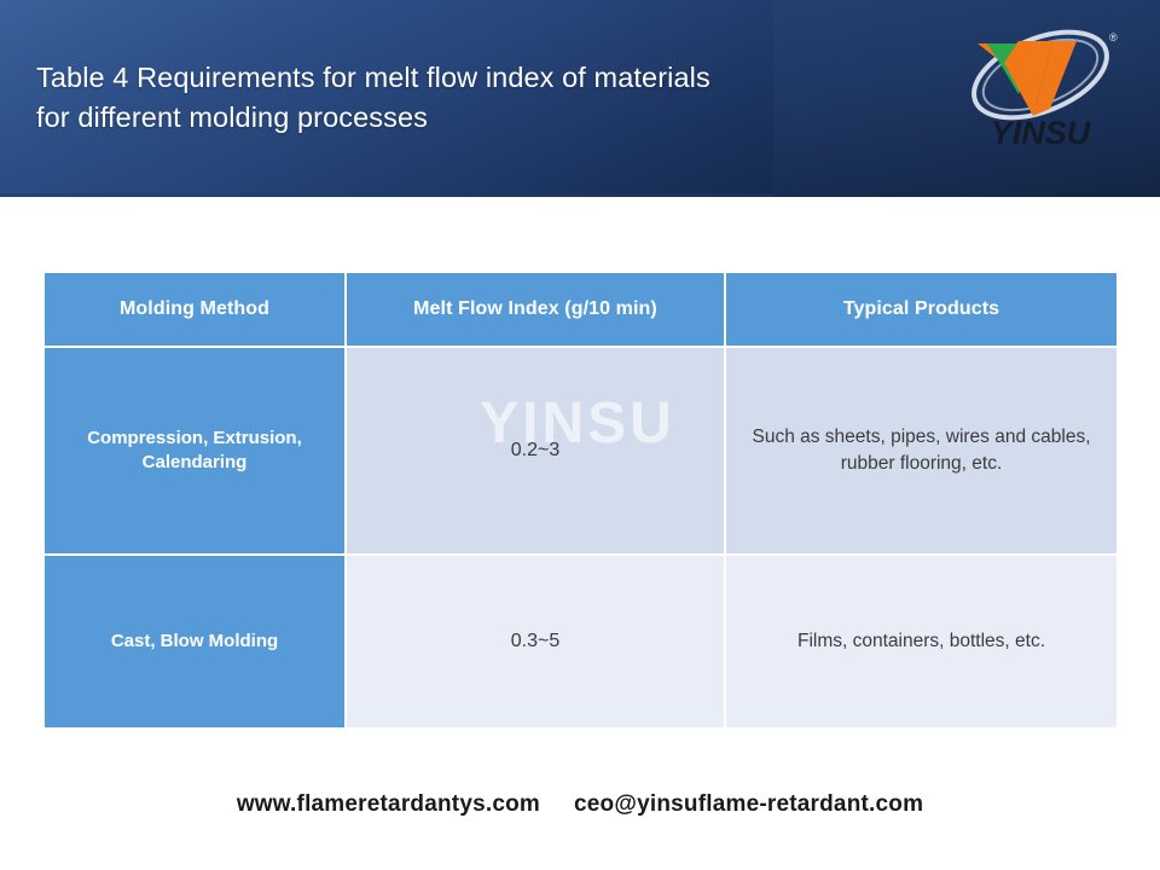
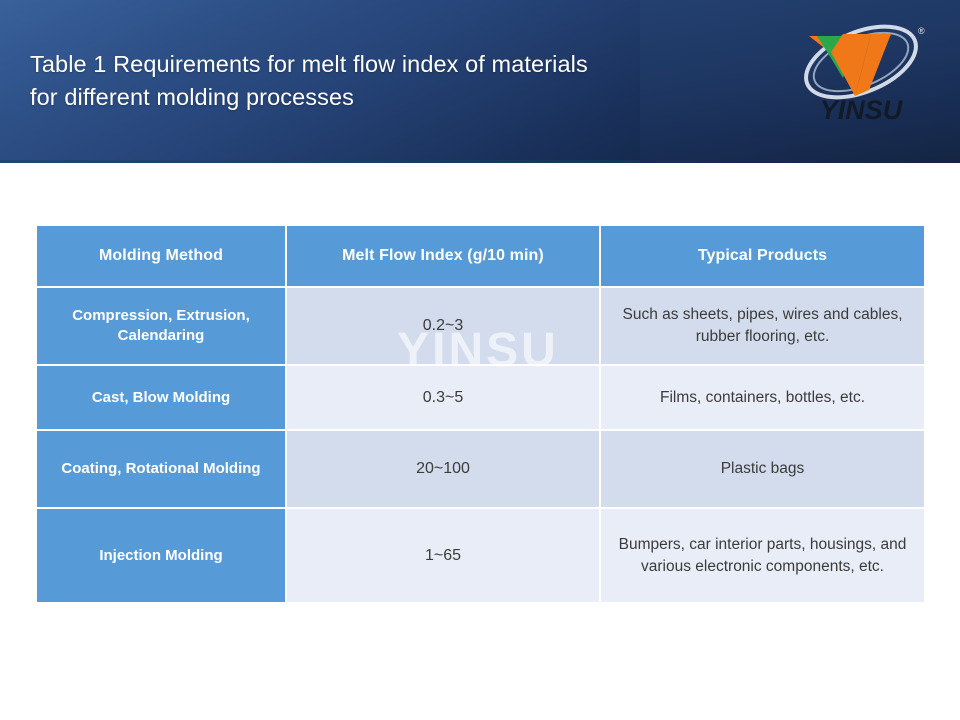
- Table 4 Requirements for melt flow index of materials for different molding processes
+ Table 1 Requirements for melt flow index of materials for different molding processes
  ®
  YINSU
  Molding Method	Melt Flow Index (g/10 min)	Typical Products
  Compression, Extrusion, Calendaring	0.2~3	Such as sheets, pipes, wires and cables, rubber flooring, etc.
  Cast, Blow Molding	0.3~5	Films, containers, bottles, etc.
+ Coating, Rotational Molding	20~100	Plastic bags
+ Injection Molding	1~65	Bumpers, car interior parts, housings, and various electronic components, etc.
  YINSU
- www.flameretardantys.com ceo@yinsuflame-retardant.com
